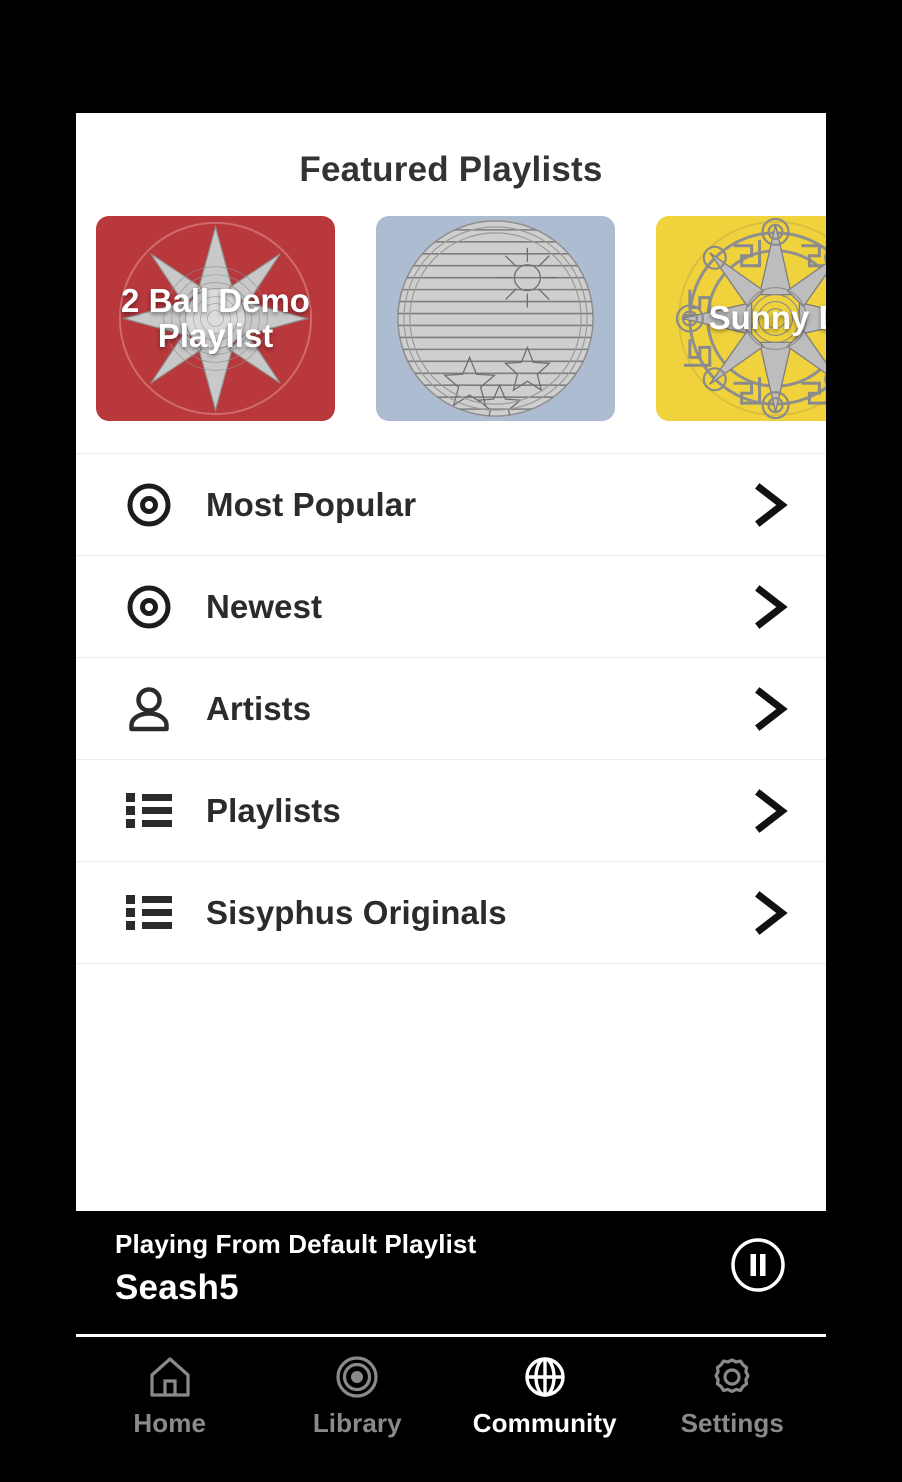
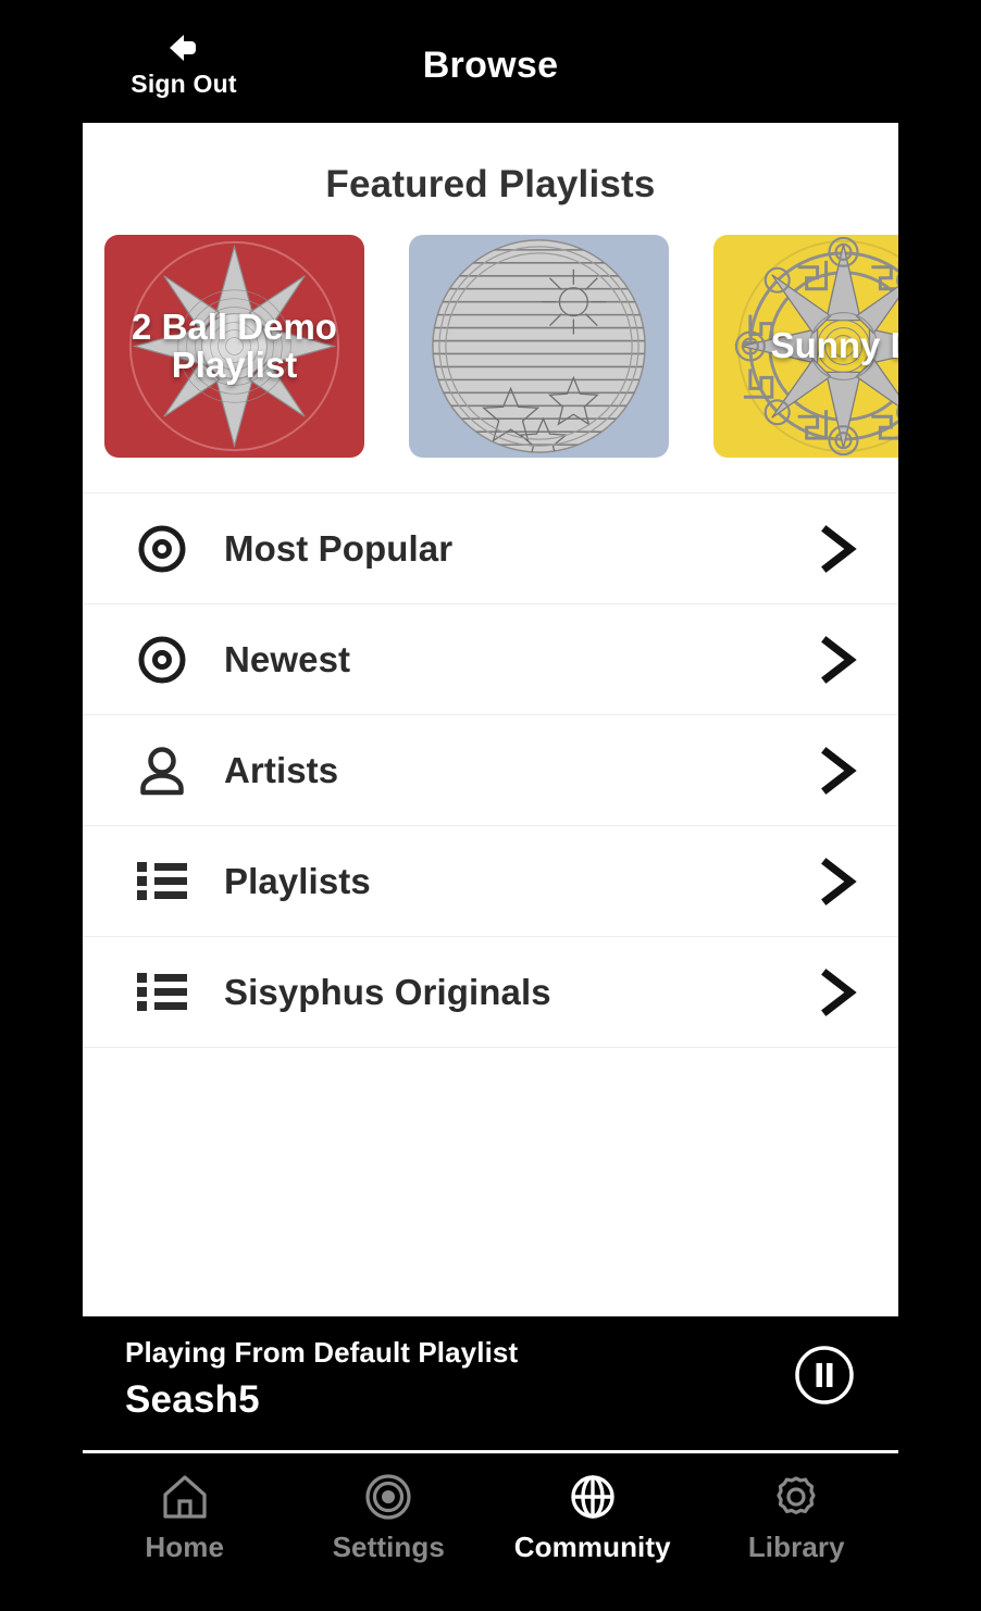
+ Sign Out
+ Browse
  Featured Playlists
  2 Ball Demo Playlist
  Sunny
  Most Popular
  Newest
  Artists
  Playlists
  Sisyphus Originals
  Playing From Default Playlist
  Seash5
  Home
- Library
+ Settings
  Community
- Settings
+ Library
